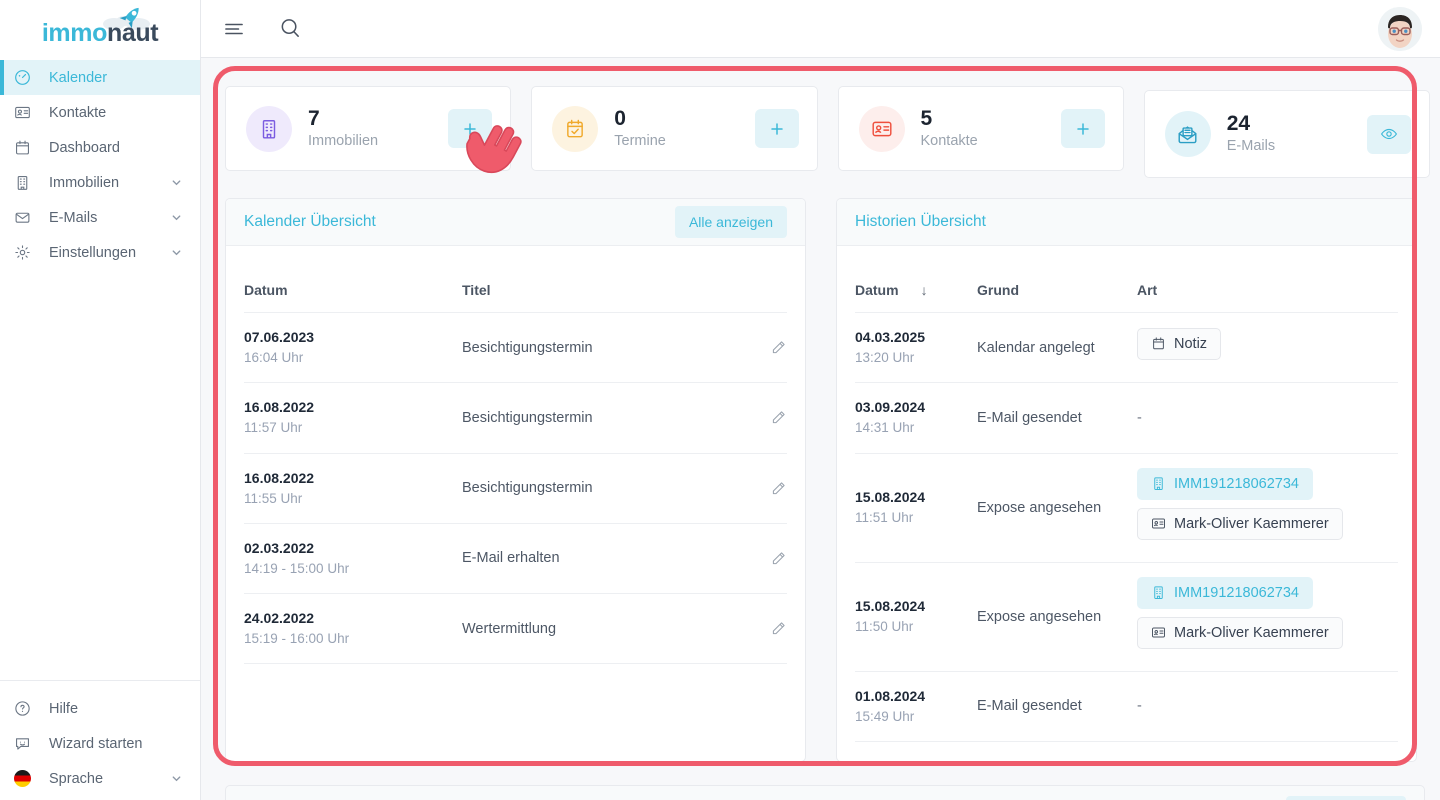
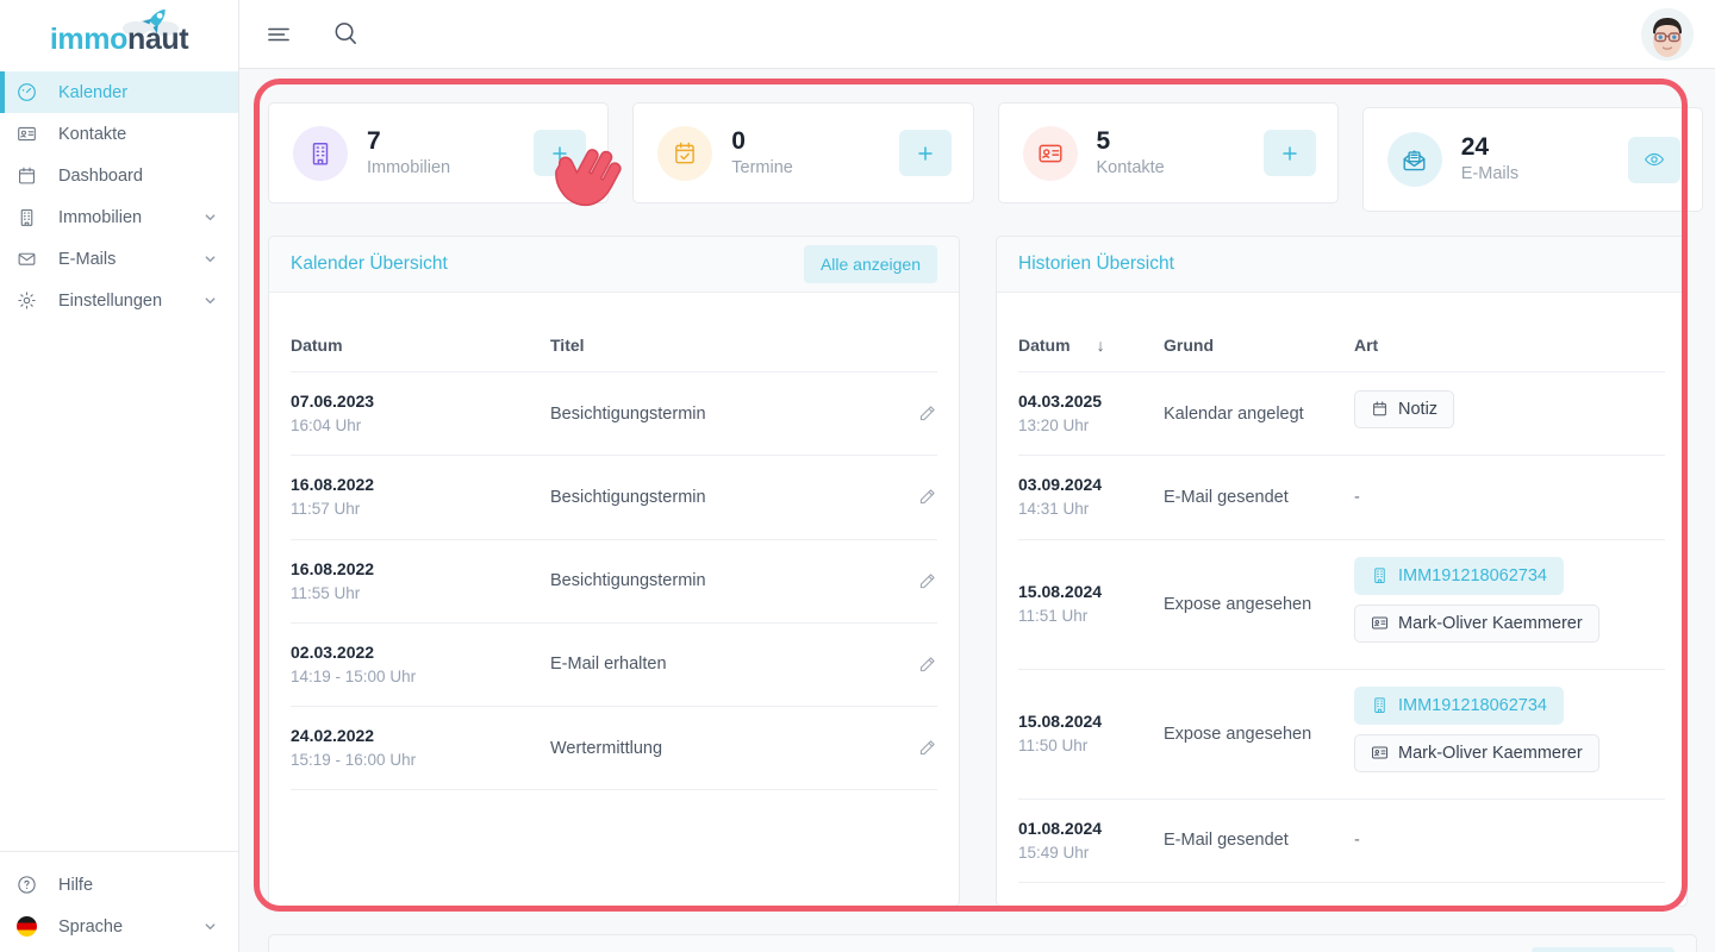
  immonaut
  Kalender
  Kontakte
  Dashboard
  Immobilien
  E-Mails
  Einstellungen
  Hilfe
- Wizard starten
  Sprache
  7
  Immobilien
  0
  Termine
  5
  Kontakte
  24
  E-Mails
  Kalender Übersicht
  Alle anzeigen
  Datum	Titel
  07.06.2023 16:04 Uhr	Besichtigungstermin
  16.08.2022 11:57 Uhr	Besichtigungstermin
  16.08.2022 11:55 Uhr	Besichtigungstermin
  02.03.2022 14:19 - 15:00 Uhr	E-Mail erhalten
  24.02.2022 15:19 - 16:00 Uhr	Wertermittlung
  Historien Übersicht
  Datum ↓	Grund	Art
  04.03.2025 13:20 Uhr	Kalendar angelegt	Notiz
  03.09.2024 14:31 Uhr	E-Mail gesendet	-
  15.08.2024 11:51 Uhr	Expose angesehen	IMM191218062734 Mark-Oliver Kaemmerer
  15.08.2024 11:50 Uhr	Expose angesehen	IMM191218062734 Mark-Oliver Kaemmerer
  01.08.2024 15:49 Uhr	E-Mail gesendet	-
